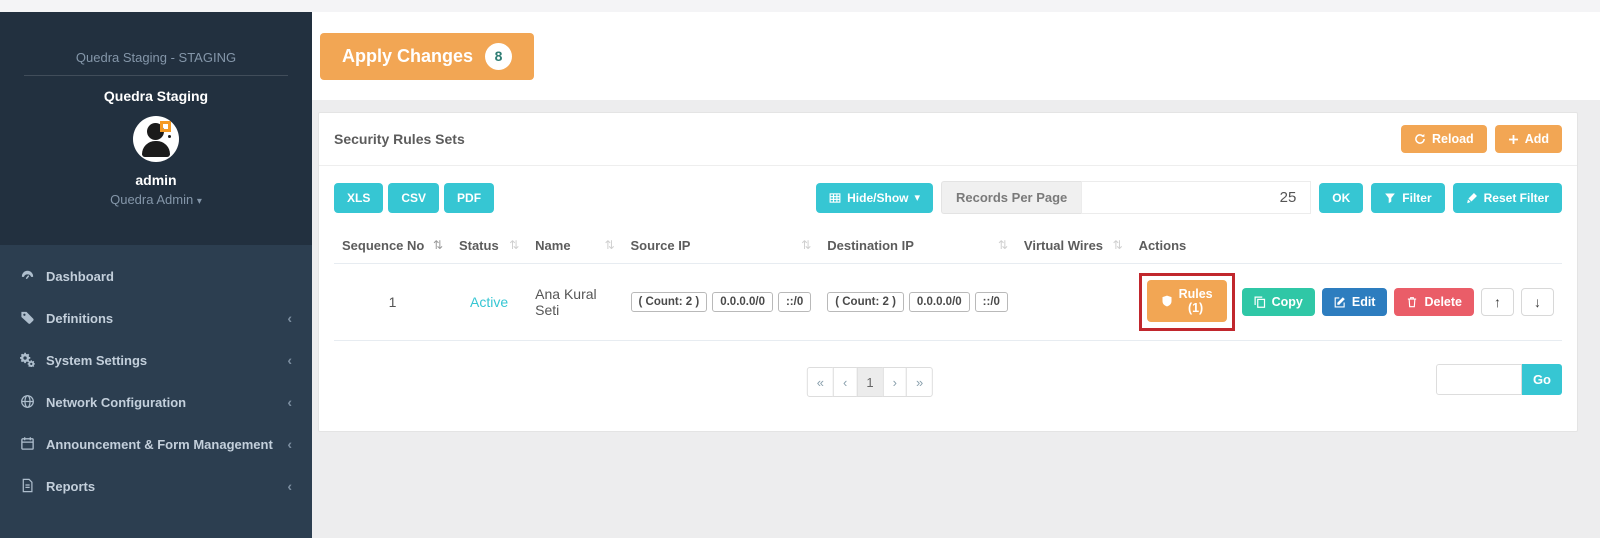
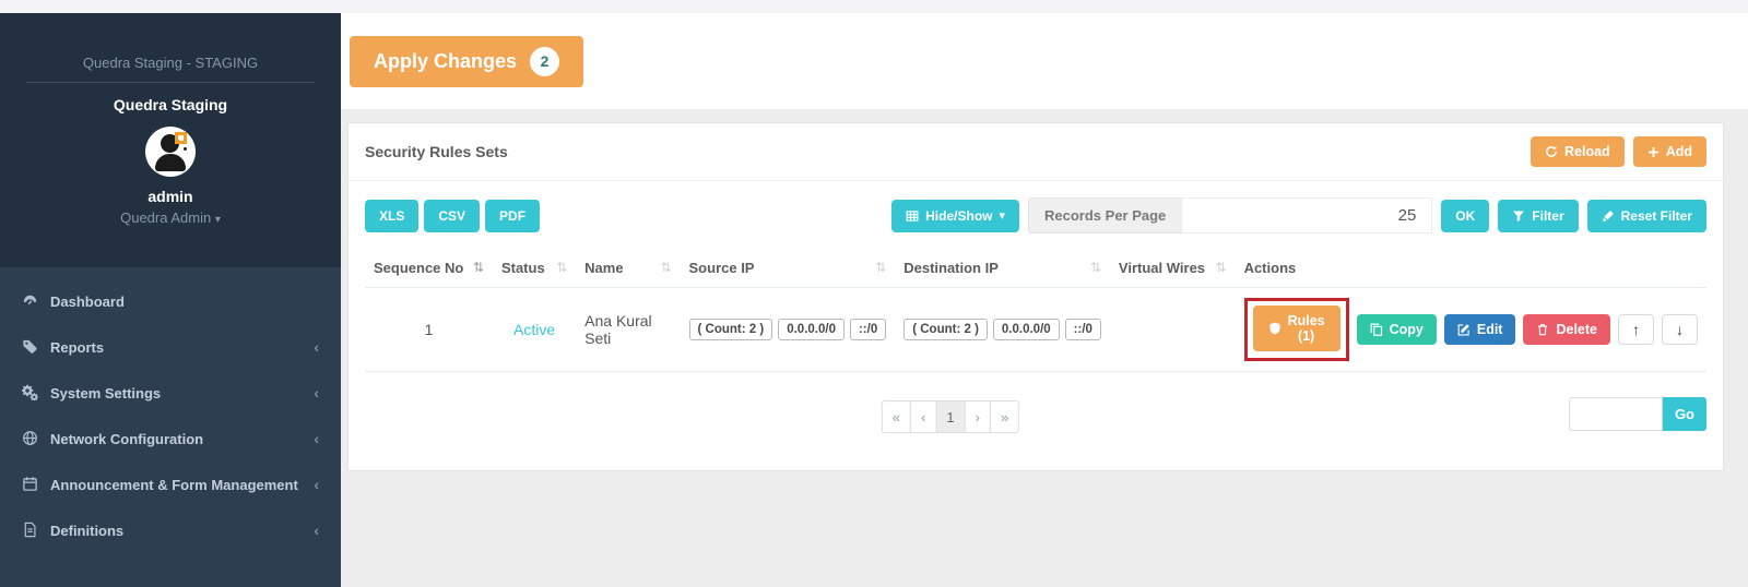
  Quedra Staging - STAGING
  Quedra Staging
  admin
  Quedra Admin ▾
  Dashboard
- Definitions
+ Reports
  ‹
  System Settings
  ‹
  Network Configuration
  ‹
  Announcement & Form Management
  ‹
- Reports
+ Definitions
  ‹
  Apply Changes
- 8
+ 2
  Security Rules Sets
  Reload
  Add
  XLS
  CSV
  PDF
  Hide/Show
  ▾
  Records Per Page
  25
  OK
  Filter
  Reset Filter
  Sequence No ⇅	Status ⇅	Name ⇅	Source IP ⇅	Destination IP ⇅	Virtual Wires ⇅	Actions
  1	Active	Ana Kural Seti	( Count: 2 ) 0.0.0.0/0 ::/0	( Count: 2 ) 0.0.0.0/0 ::/0		Rules (1) Copy Edit Delete ↑ ↓
  «
  ‹
  1
  ›
  »
  Go
